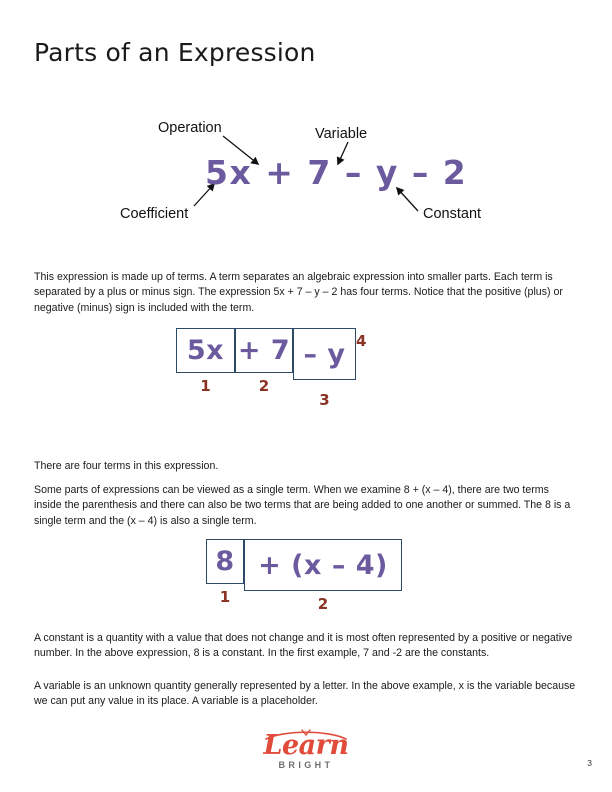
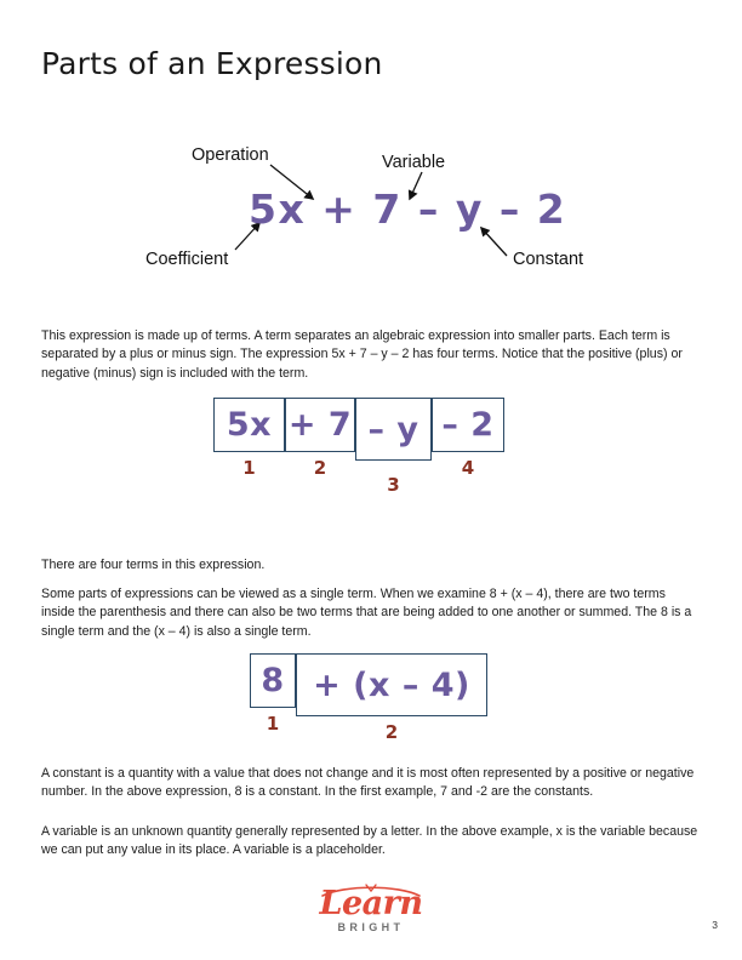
  Parts of an Expression
  Operation
  Variable
  Coefficient
  Constant
  5x + 7 – y – 2
  This expression is made up of terms. A term separates an algebraic expression into smaller parts. Each term is separated by a plus or minus sign. The expression 5x + 7 – y – 2 has four terms. Notice that the positive (plus) or negative (minus) sign is included with the term.
  5x
  1
  + 7
  2
  – y
  3
+ – 2
  4
  There are four terms in this expression.
  Some parts of expressions can be viewed as a single term. When we examine 8 + (x – 4), there are two terms inside the parenthesis and there can also be two terms that are being added to one another or summed. The 8 is a single term and the (x – 4) is also a single term.
  8
  1
  + (x – 4)
  2
  A constant is a quantity with a value that does not change and it is most often represented by a positive or negative number. In the above expression, 8 is a constant. In the first example, 7 and -2 are the constants.
  A variable is an unknown quantity generally represented by a letter. In the above example, x is the variable because we can put any value in its place. A variable is a placeholder.
  Learn
  BRIGHT
  3
